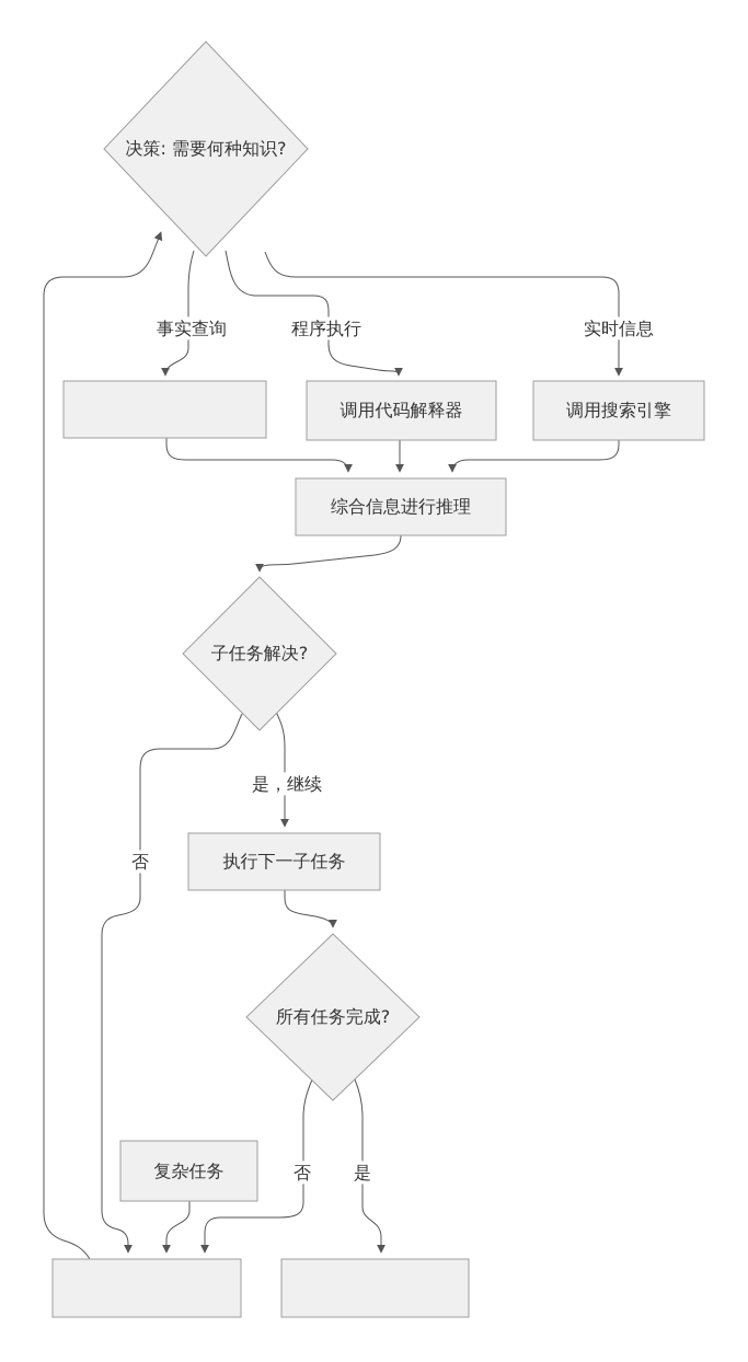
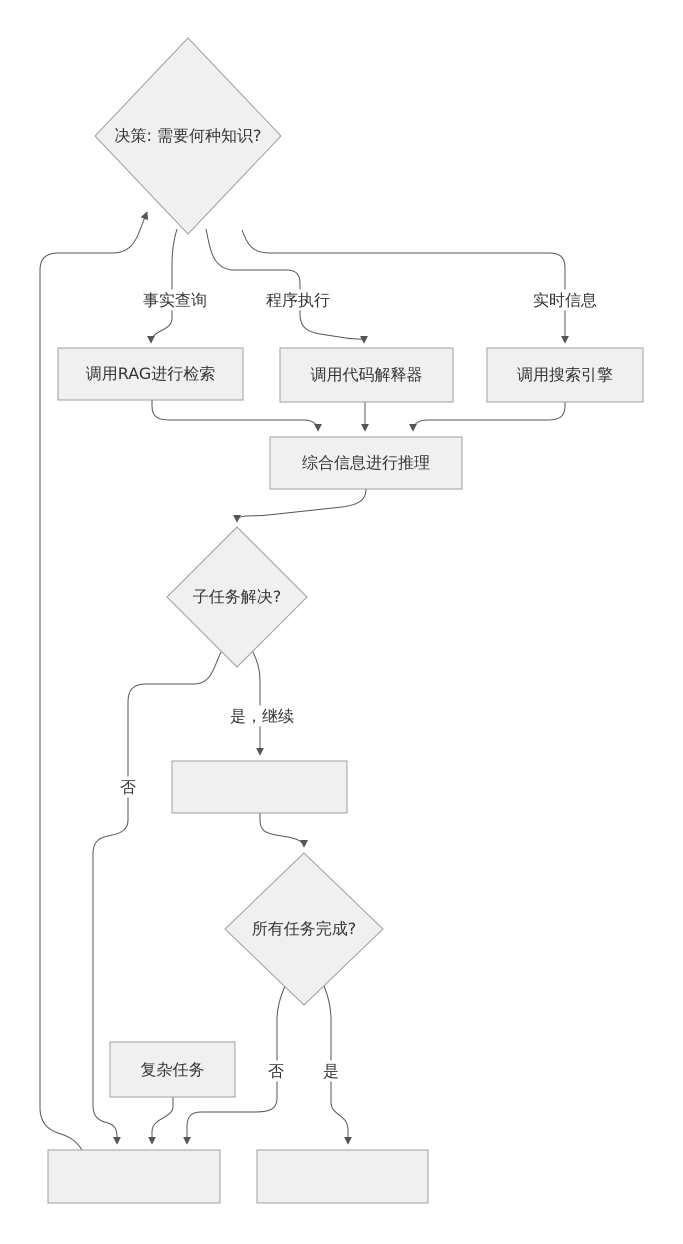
  决策: 需要何种知识?
+ 调用RAG进行检索
  调用代码解释器
  调用搜索引擎
  综合信息进行推理
  子任务解决?
- 执行下一子任务
  所有任务完成?
  复杂任务
  事实查询
  程序执行
  实时信息
  是，继续
  否
  否
  是
